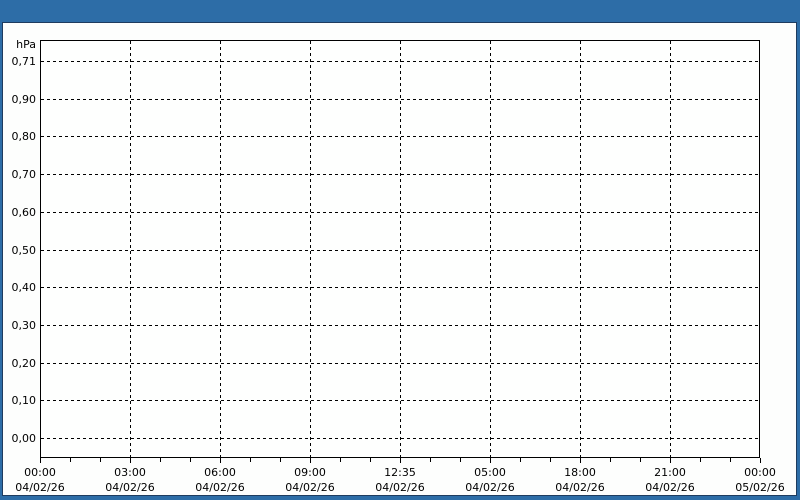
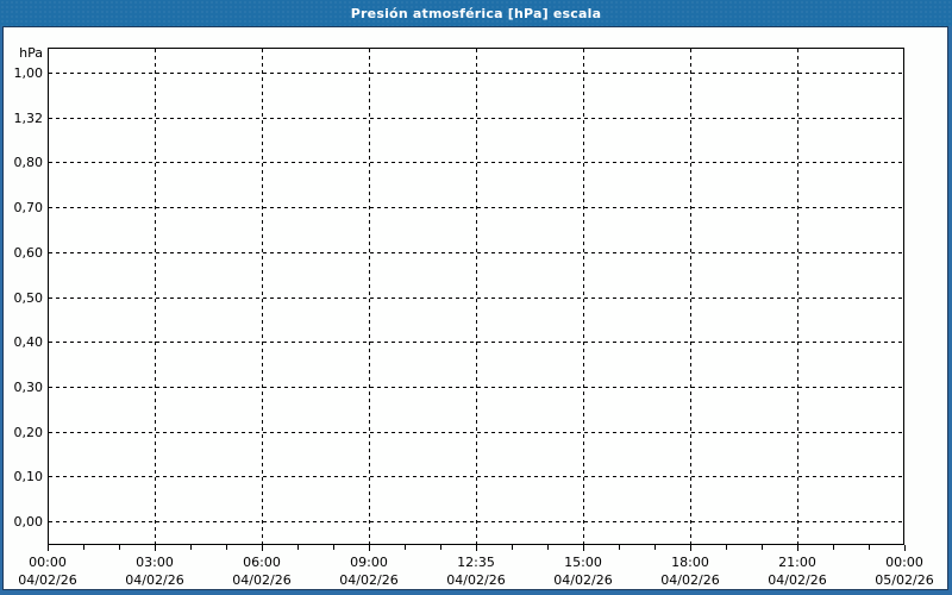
+ Presión atmosférica [hPa] escala
  hPa
- 0,71
+ 1,00
- 0,90
+ 1,32
  0,80
  0,70
  0,60
  0,50
  0,40
  0,30
  0,20
  0,10
  0,00
  00:00
  04/02/26
  03:00
  04/02/26
  06:00
  04/02/26
  09:00
  04/02/26
  12:35
  04/02/26
- 05:00
+ 15:00
  04/02/26
  18:00
  04/02/26
  21:00
  04/02/26
  00:00
  05/02/26
